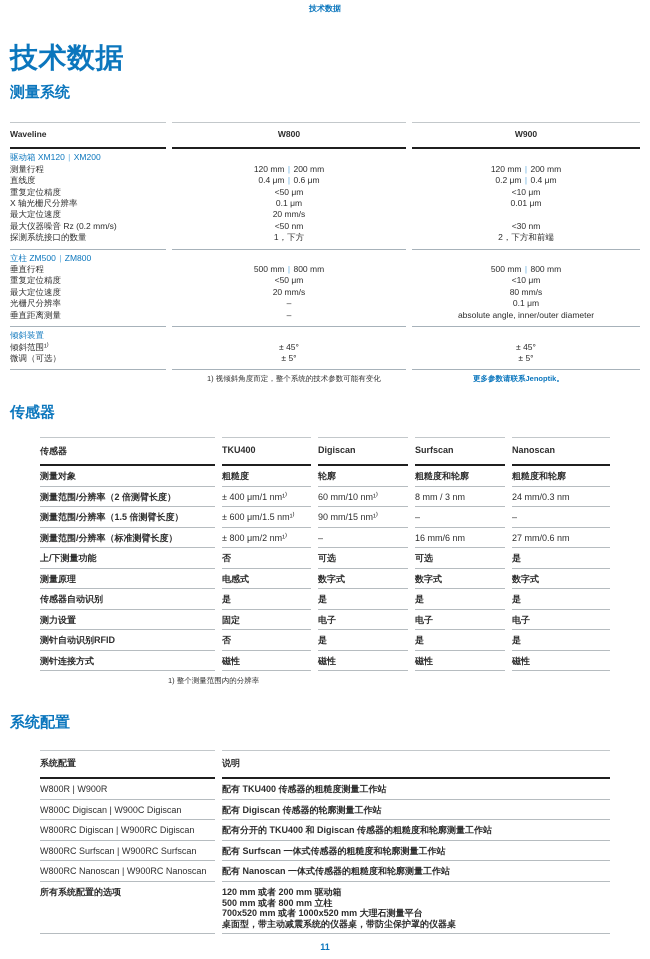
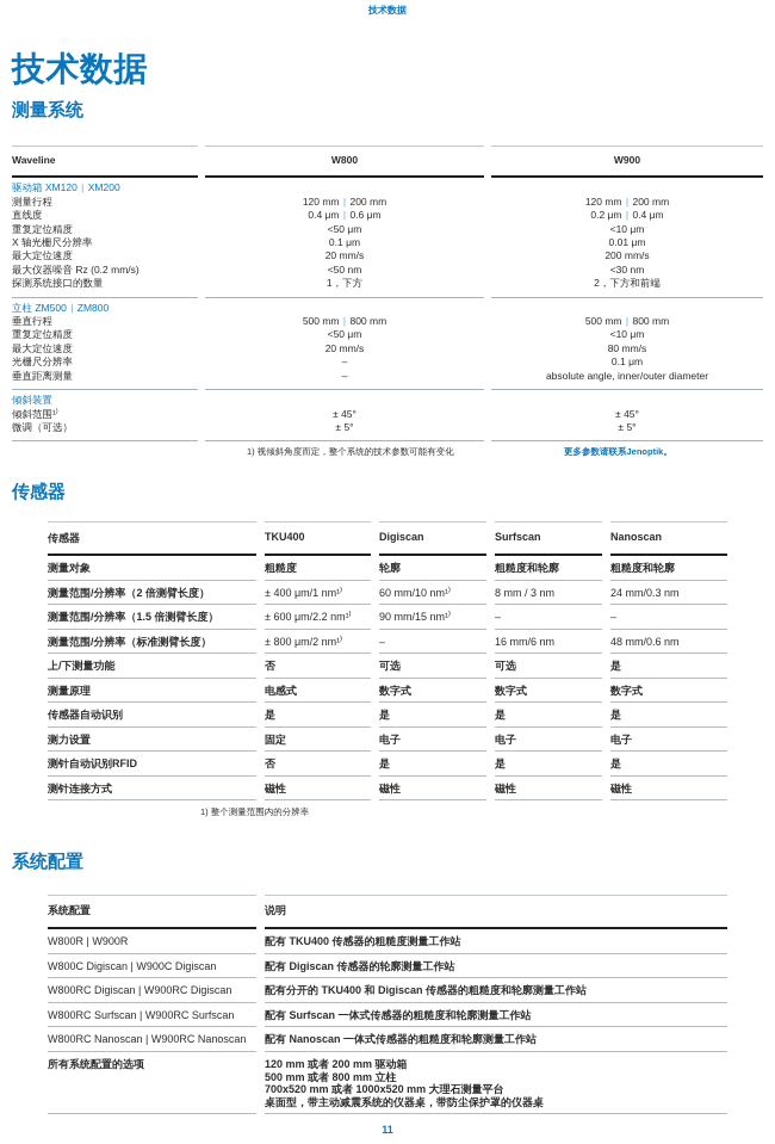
  技术数据
  技术数据
  测量系统
  Waveline
  W800
  W900
  驱动箱 XM120 | XM200
  测量行程
  120 mm | 200 mm
  120 mm | 200 mm
  直线度
  0.4 μm | 0.6 μm
  0.2 μm | 0.4 μm
  重复定位精度
  <50 μm
  <10 μm
  X 轴光栅尺分辨率
  0.1 μm
  0.01 μm
  最大定位速度
  20 mm/s
+ 200 mm/s
  最大仪器噪音 Rz (0.2 mm/s)
  <50 nm
  <30 nm
  探测系统接口的数量
  1，下方
  2，下方和前端
  立柱 ZM500 | ZM800
  垂直行程
  500 mm | 800 mm
  500 mm | 800 mm
  重复定位精度
  <50 μm
  <10 μm
  最大定位速度
  20 mm/s
  80 mm/s
  光栅尺分辨率
  –
  0.1 μm
  垂直距离测量
  –
  absolute angle, inner/outer diameter
  倾斜装置
  倾斜范围¹⁾
  ± 45°
  ± 45°
  微调（可选）
  ± 5°
  ± 5°
  1) 视倾斜角度而定，整个系统的技术参数可能有变化
  更多参数请联系Jenoptik。
  传感器
  传感器
  TKU400
  Digiscan
  Surfscan
  Nanoscan
  测量对象
  粗糙度
  轮廓
  粗糙度和轮廓
  粗糙度和轮廓
  测量范围/分辨率（2 倍测臂长度）
  ± 400 μm/1 nm¹⁾
  60 mm/10 nm¹⁾
  8 mm / 3 nm
  24 mm/0.3 nm
  测量范围/分辨率（1.5 倍测臂长度）
- ± 600 μm/1.5 nm¹⁾
+ ± 600 μm/2.2 nm¹⁾
  90 mm/15 nm¹⁾
  –
  –
  测量范围/分辨率（标准测臂长度）
  ± 800 μm/2 nm¹⁾
  –
  16 mm/6 nm
- 27 mm/0.6 nm
+ 48 mm/0.6 nm
  上/下测量功能
  否
  可选
  可选
  是
  测量原理
  电感式
  数字式
  数字式
  数字式
  传感器自动识别
  是
  是
  是
  是
  测力设置
  固定
  电子
  电子
  电子
  测针自动识别RFID
  否
  是
  是
  是
  测针连接方式
  磁性
  磁性
  磁性
  磁性
  1) 整个测量范围内的分辨率
  系统配置
  系统配置
  说明
  W800R | W900R
  配有 TKU400 传感器的粗糙度测量工作站
  W800C Digiscan | W900C Digiscan
  配有 Digiscan 传感器的轮廓测量工作站
  W800RC Digiscan | W900RC Digiscan
  配有分开的 TKU400 和 Digiscan 传感器的粗糙度和轮廓测量工作站
  W800RC Surfscan | W900RC Surfscan
  配有 Surfscan 一体式传感器的粗糙度和轮廓测量工作站
  W800RC Nanoscan | W900RC Nanoscan
  配有 Nanoscan 一体式传感器的粗糙度和轮廓测量工作站
  所有系统配置的选项
  120 mm 或者 200 mm 驱动箱
  500 mm 或者 800 mm 立柱
  700x520 mm 或者 1000x520 mm 大理石测量平台
  桌面型，带主动减震系统的仪器桌，带防尘保护罩的仪器桌
  11
